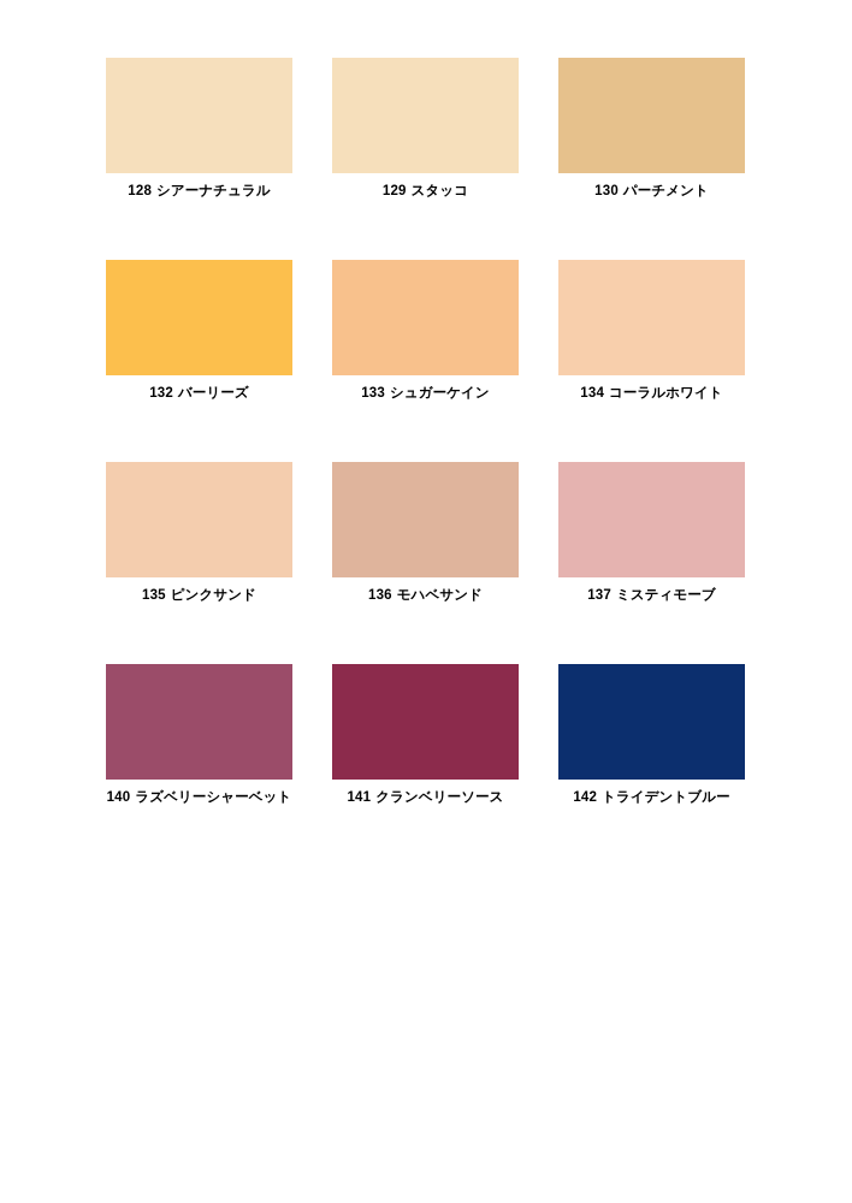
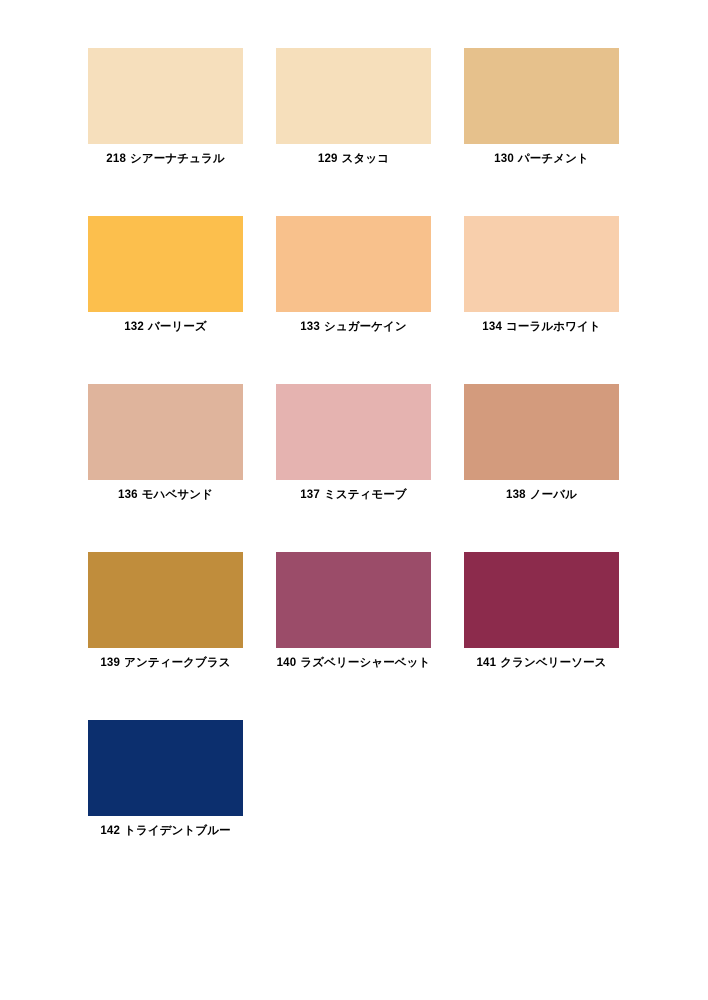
- 128 シアーナチュラル
+ 218 シアーナチュラル
  129 スタッコ
  130 パーチメント
  132 バーリーズ
  133 シュガーケイン
  134 コーラルホワイト
- 135 ピンクサンド
  136 モハベサンド
  137 ミスティモーブ
+ 138 ノーバル
+ 139 アンティークブラス
  140 ラズベリーシャーベット
  141 クランベリーソース
  142 トライデントブルー
